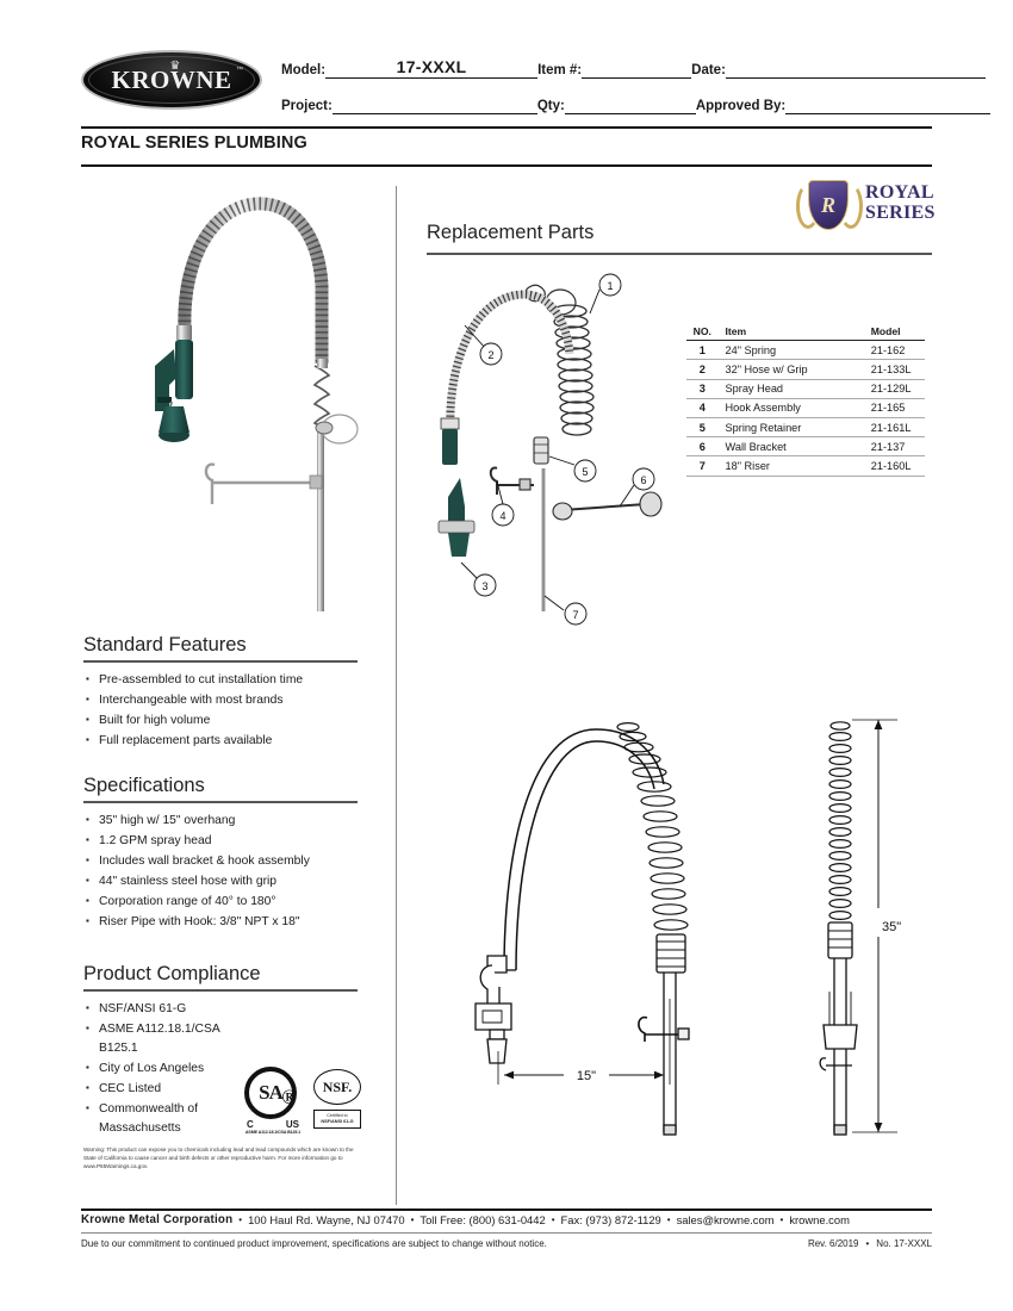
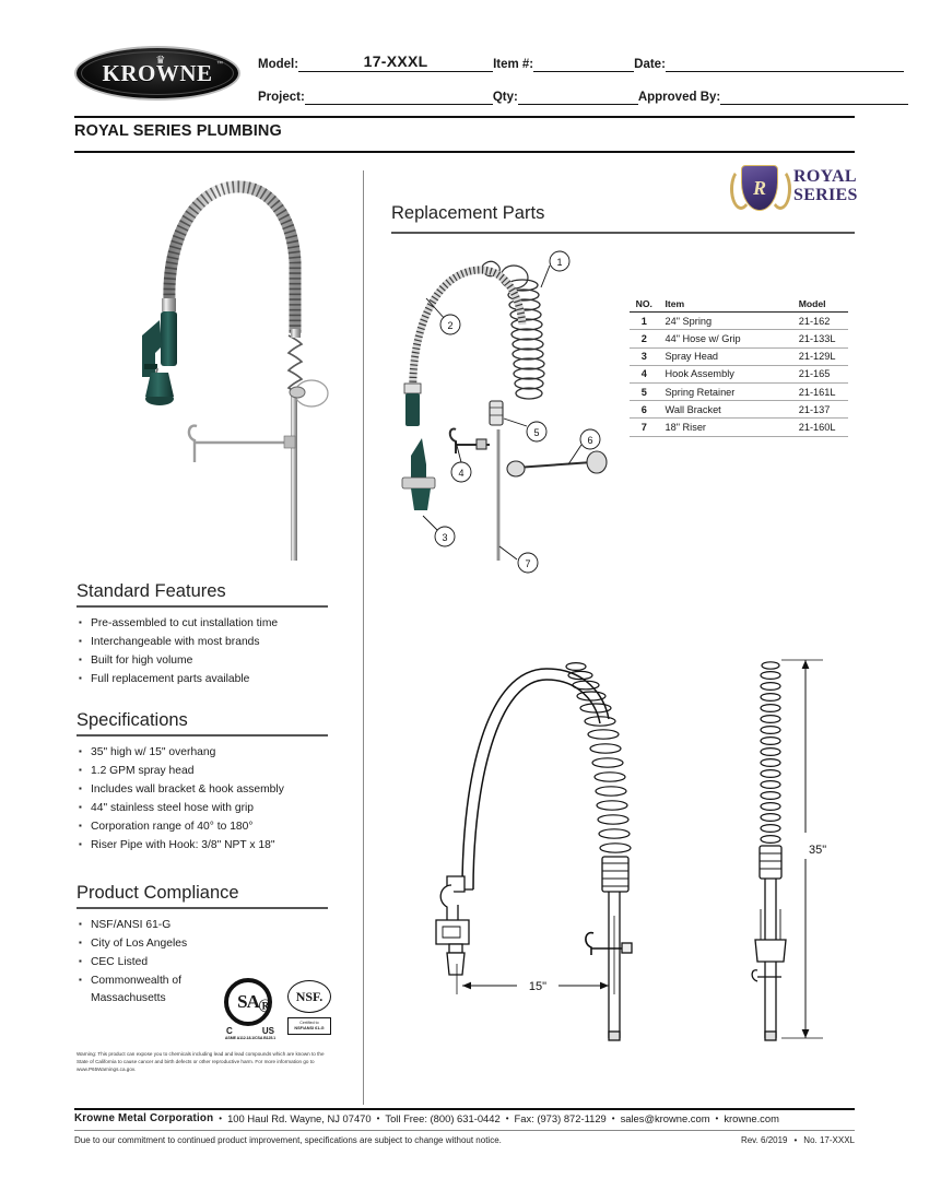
  ♛
  KROWNE
  Model:
  17-XXXL
  Item #:
  Date:
  Project:
  Qty:
  Approved By:
  ROYAL SERIES PLUMBING
  R
  ROYAL
  SERIES
  Replacement Parts
  1
  2
  3
  4
  5
  6
  7
  NO.	Item	Model
  1	24" Spring	21-162
- 2	32" Hose w/ Grip	21-133L
+ 2	44" Hose w/ Grip	21-133L
  3	Spray Head	21-129L
  4	Hook Assembly	21-165
  5	Spring Retainer	21-161L
  6	Wall Bracket	21-137
  7	18" Riser	21-160L
  Standard Features
  Pre-assembled to cut installation time
  Interchangeable with most brands
  Built for high volume
  Full replacement parts available
  Specifications
  35" high w/ 15" overhang
  1.2 GPM spray head
  Includes wall bracket & hook assembly
  44" stainless steel hose with grip
  Corporation range of 40° to 180°
  Riser Pipe with Hook: 3/8" NPT x 18"
  Product Compliance
  NSF/ANSI 61-G
- ASME A112.18.1/CSA B125.1
  City of Los Angeles
  CEC Listed
  Commonwealth of Massachusetts
  SA
  ®
  C
  US
  NSF.
  15"
  35"
  Krowne Metal Corporation
  •
  100 Haul Rd. Wayne, NJ 07470
  •
  Toll Free: (800) 631-0442
  •
  Fax: (973) 872-1129
  •
  sales@krowne.com
  •
  krowne.com
  Due to our commitment to continued product improvement, specifications are subject to change without notice.
  Rev. 6/2019
  •
  No. 17-XXXL
